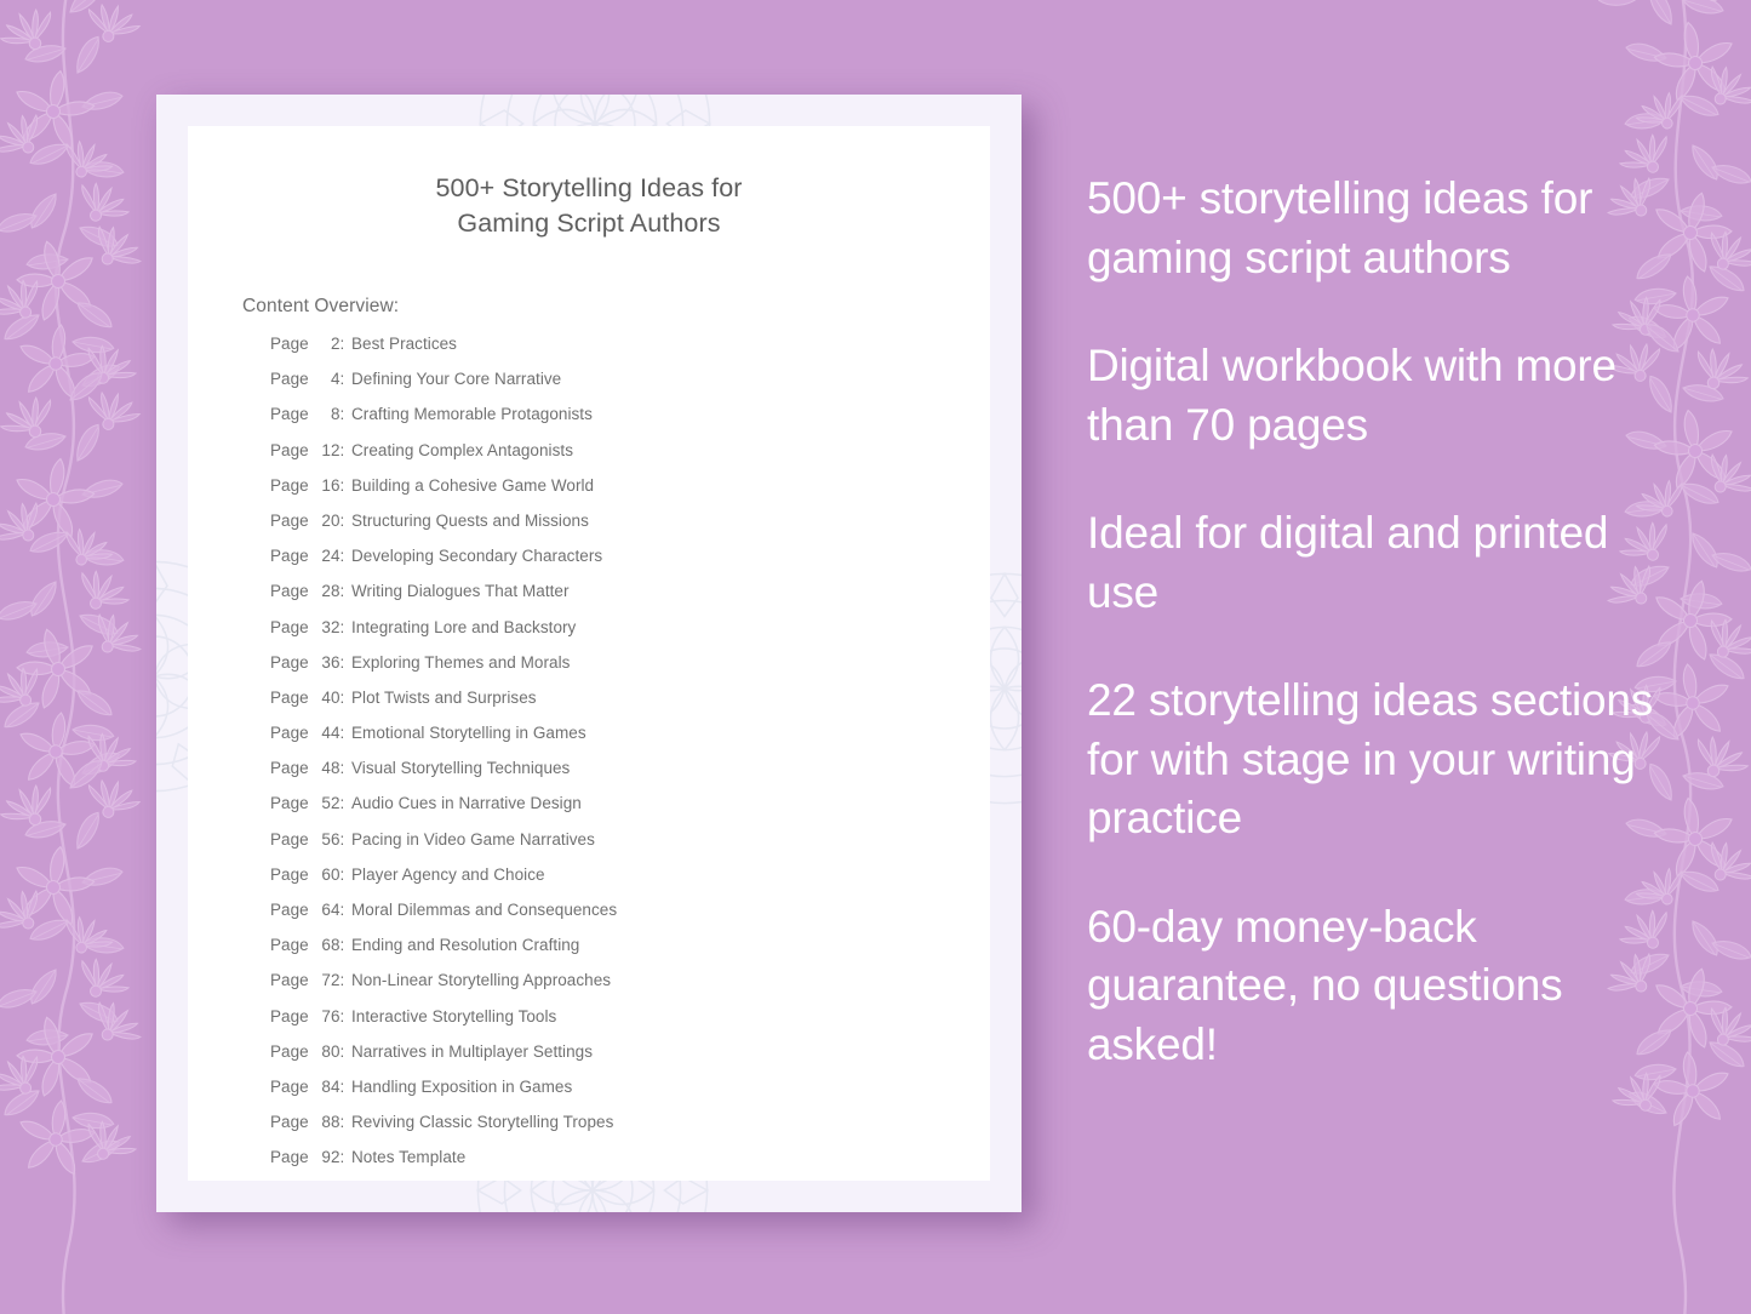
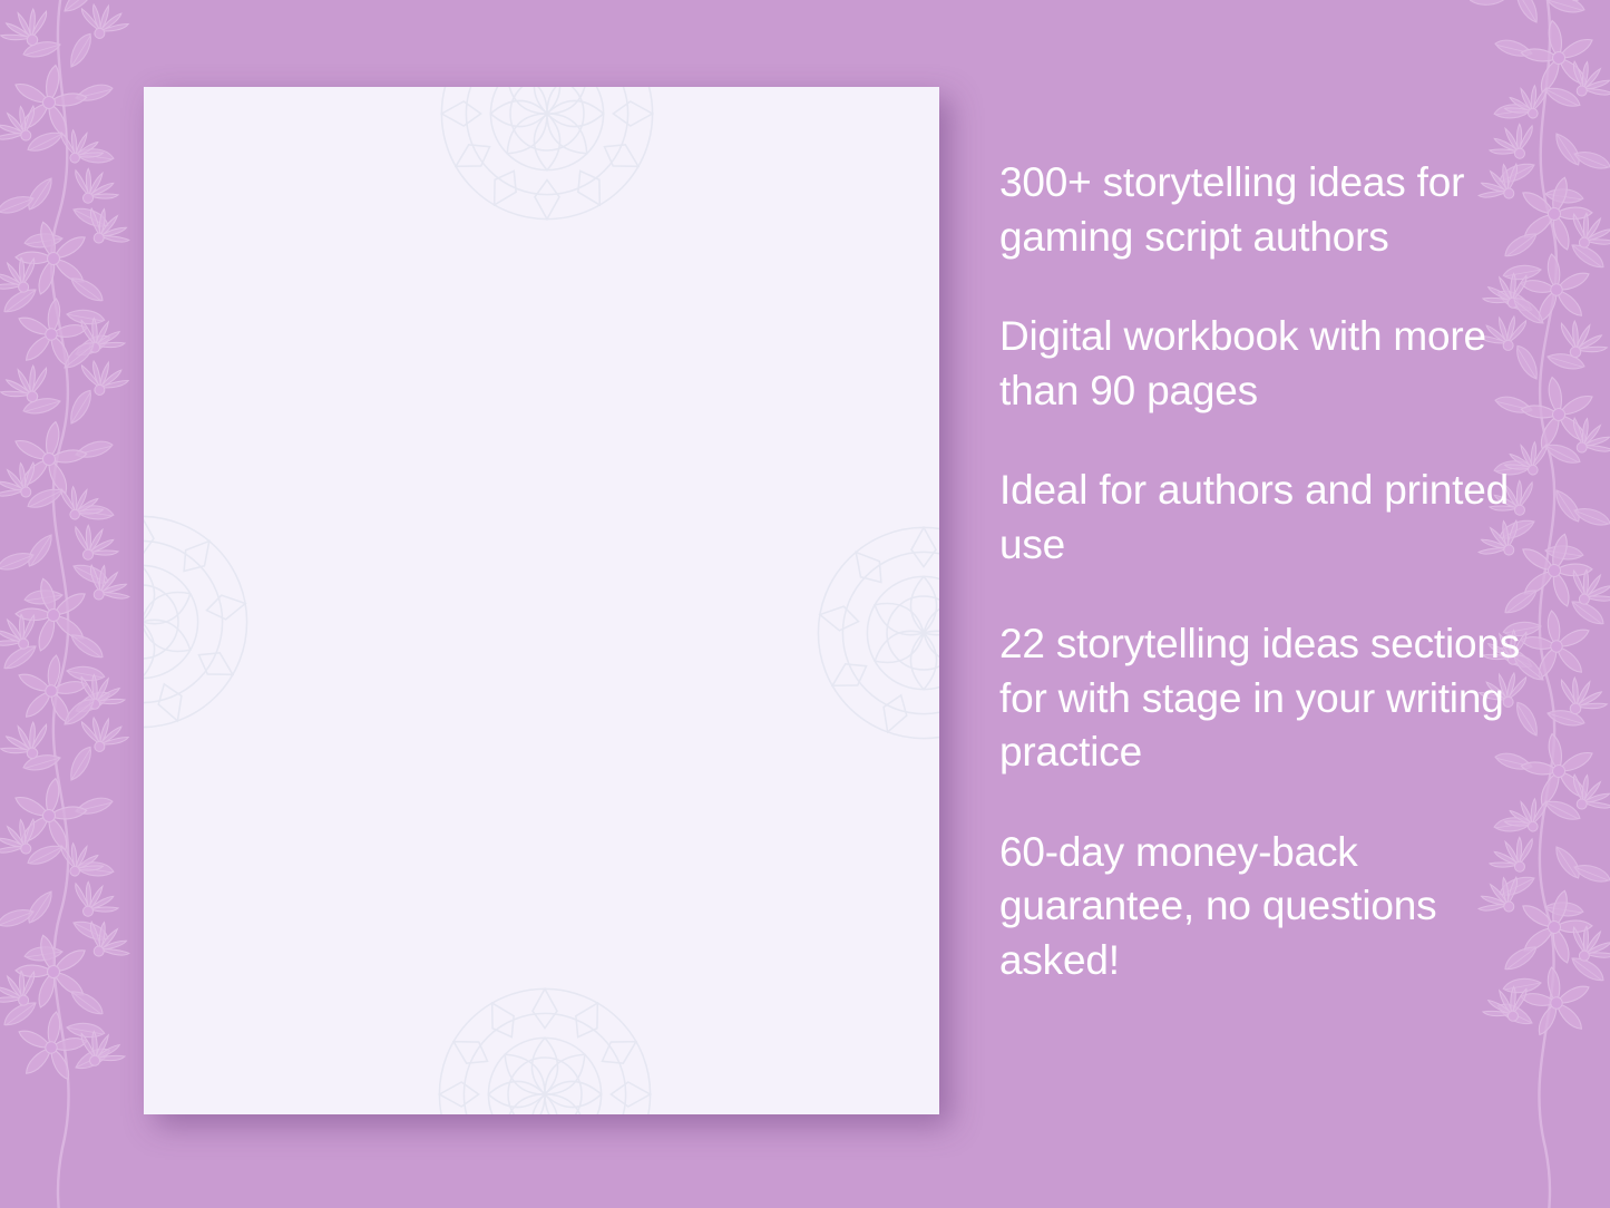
- 500+ Storytelling Ideas for
- Gaming Script Authors
- Content Overview:
- Page 2:
- Best Practices
- Page 4:
- Defining Your Core Narrative
- Page 8:
- Crafting Memorable Protagonists
- Page 12:
- Creating Complex Antagonists
- Page 16:
- Building a Cohesive Game World
- Page 20:
- Structuring Quests and Missions
- Page 24:
- Developing Secondary Characters
- Page 28:
- Writing Dialogues That Matter
- Page 32:
- Integrating Lore and Backstory
- Page 36:
- Exploring Themes and Morals
- Page 40:
- Plot Twists and Surprises
- Page 44:
- Emotional Storytelling in Games
- Page 48:
- Visual Storytelling Techniques
- Page 52:
- Audio Cues in Narrative Design
- Page 56:
- Pacing in Video Game Narratives
- Page 60:
- Player Agency and Choice
- Page 64:
- Moral Dilemmas and Consequences
- Page 68:
- Ending and Resolution Crafting
- Page 72:
- Non-Linear Storytelling Approaches
- Page 76:
- Interactive Storytelling Tools
- Page 80:
- Narratives in Multiplayer Settings
- Page 84:
- Handling Exposition in Games
- Page 88:
- Reviving Classic Storytelling Tropes
- Page 92:
- Notes Template
- 500+ storytelling ideas for gaming script authors
+ 300+ storytelling ideas for gaming script authors
- Digital workbook with more than 70 pages
+ Digital workbook with more than 90 pages
- Ideal for digital and printed use
+ Ideal for authors and printed use
  22 storytelling ideas sections for with stage in your writing practice
  60-day money-back guarantee, no questions asked!
